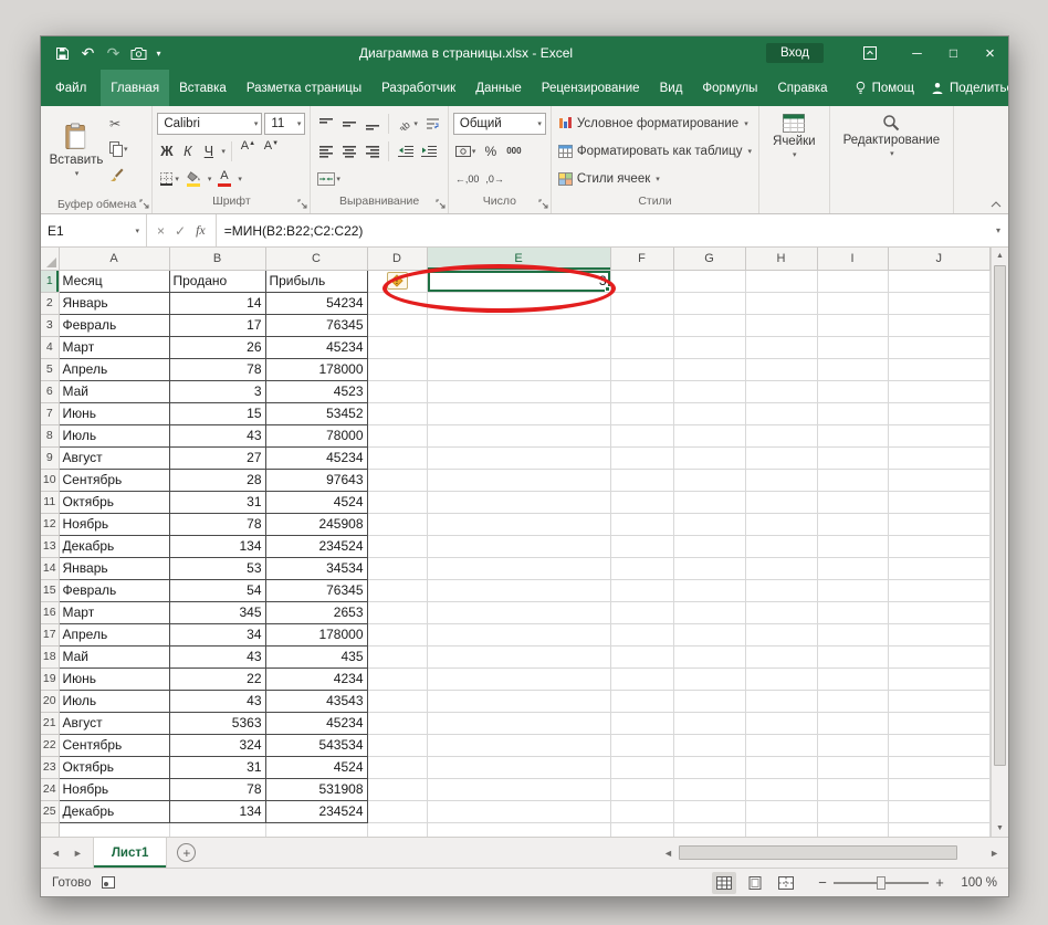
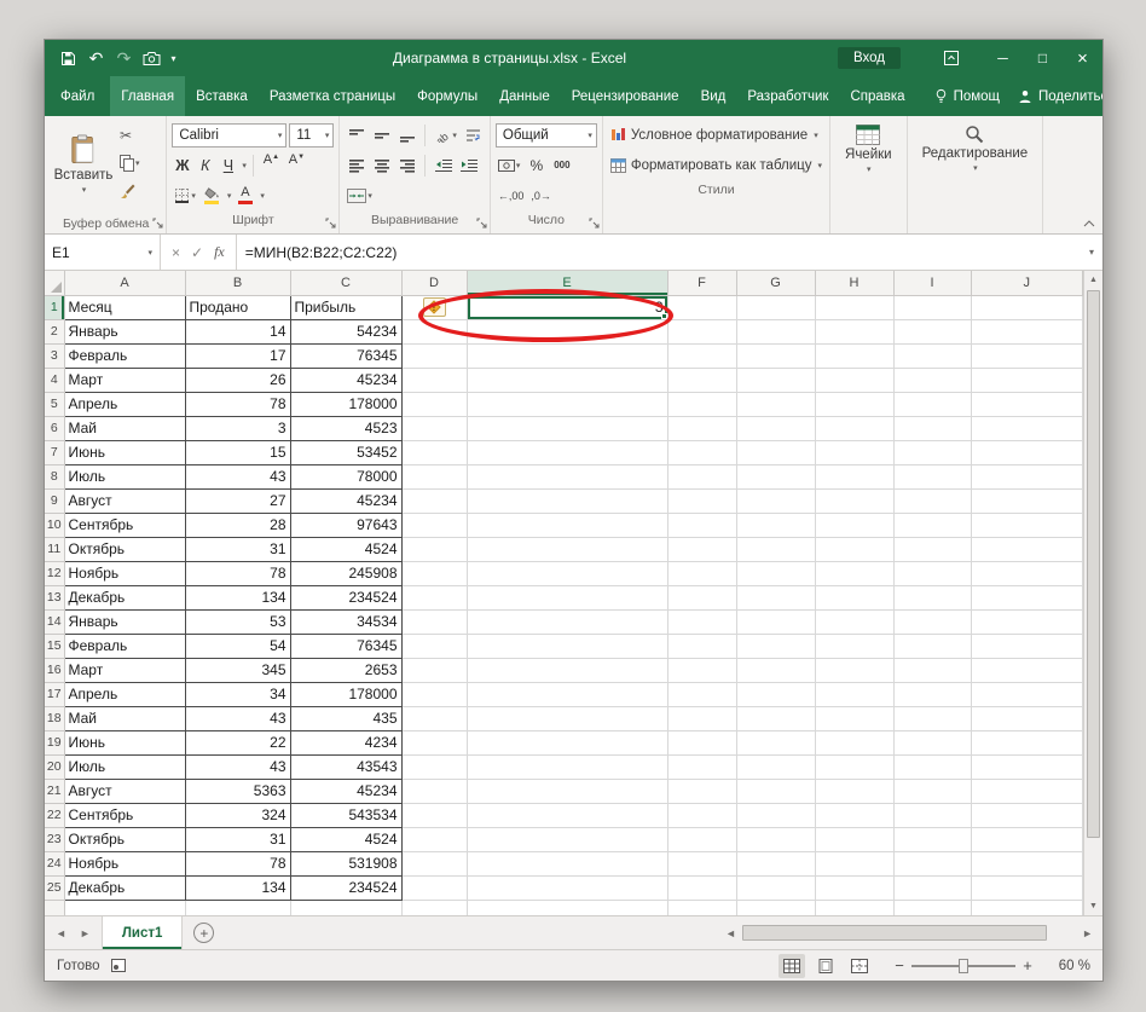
  ↶
  ↷
  ▾
  Диаграмма в страницы.xlsx - Excel
  Вход
  ─
  □
  ×
  Файл
  Главная
  Вставка
  Разметка страницы
- Разработчик
+ Формулы
  Данные
  Рецензирование
  Вид
- Формулы
+ Разработчик
  Справка
  Помощ
  Поделить
  Вставить
  ✂
  Буфер обмена
  Calibri
  11
  Ж
  К
  Ч
  А
  А
  А
  Шрифт
  Выравнивание
  Общий
  %
  000
  ←,00
  ,0→
  Число
  Условное форматирование
  Форматировать как таблицу
- Стили ячеек
  Стили
  Ячейки
  Редактирование
  E1
  ×
  ✓
  fx
  =МИН(B2:B22;C2:C22)
  ▾
  	A	B	C	D	E	F	G	H	I	J
  1	Месяц	Продано	Прибыль	!	3
  2	Январь	14	54234
  3	Февраль	17	76345
  4	Март	26	45234
  5	Апрель	78	178000
  6	Май	3	4523
  7	Июнь	15	53452
  8	Июль	43	78000
  9	Август	27	45234
  10	Сентябрь	28	97643
  11	Октябрь	31	4524
  12	Ноябрь	78	245908
  13	Декабрь	134	234524
  14	Январь	53	34534
  15	Февраль	54	76345
  16	Март	345	2653
  17	Апрель	34	178000
  18	Май	43	435
  19	Июнь	22	4234
  20	Июль	43	43543
  21	Август	5363	45234
  22	Сентябрь	324	543534
  23	Октябрь	31	4524
  24	Ноябрь	78	531908
  25	Декабрь	134	234524
  ◄
  ►
  Лист1
  +
  ◄
  ►
  Готово
  −
  +
- 100 %
+ 60 %
